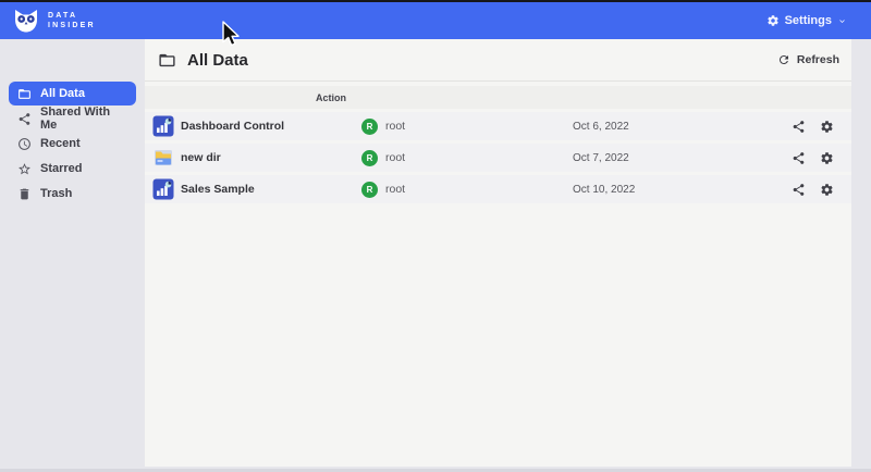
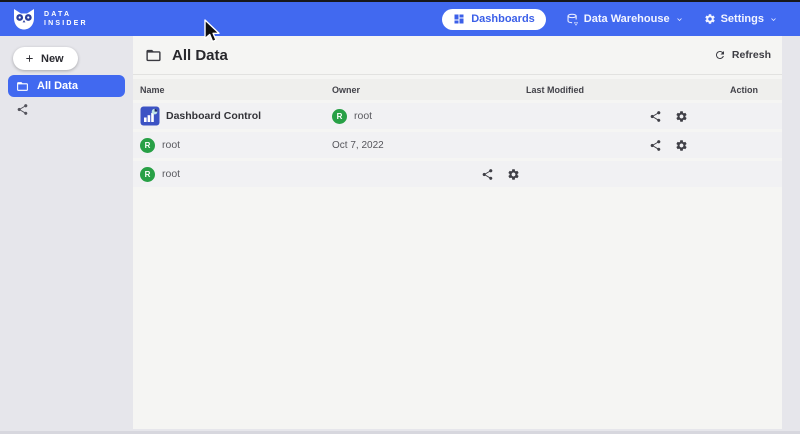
+ Dashboards
+ Data Warehouse
  Settings
+ New
  All Data
- Shared With Me
- Recent
- Starred
- Trash
  All Data
  Refresh
+ Name
+ Owner
+ Last Modified
  Action
  Dashboard Control
  R
  root
- Oct 6, 2022
- new dir
  R
  root
  Oct 7, 2022
- Sales Sample
  R
  root
- Oct 10, 2022
